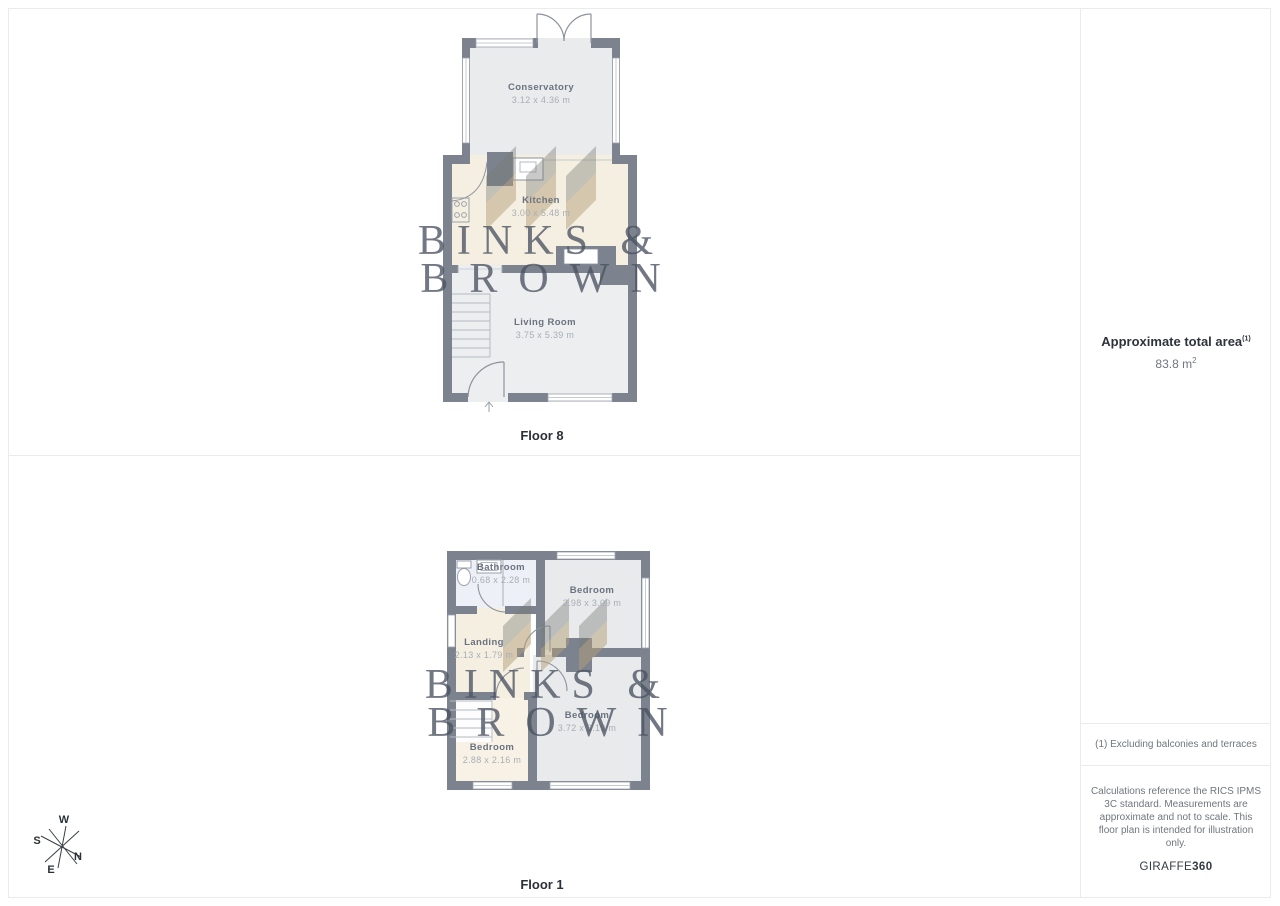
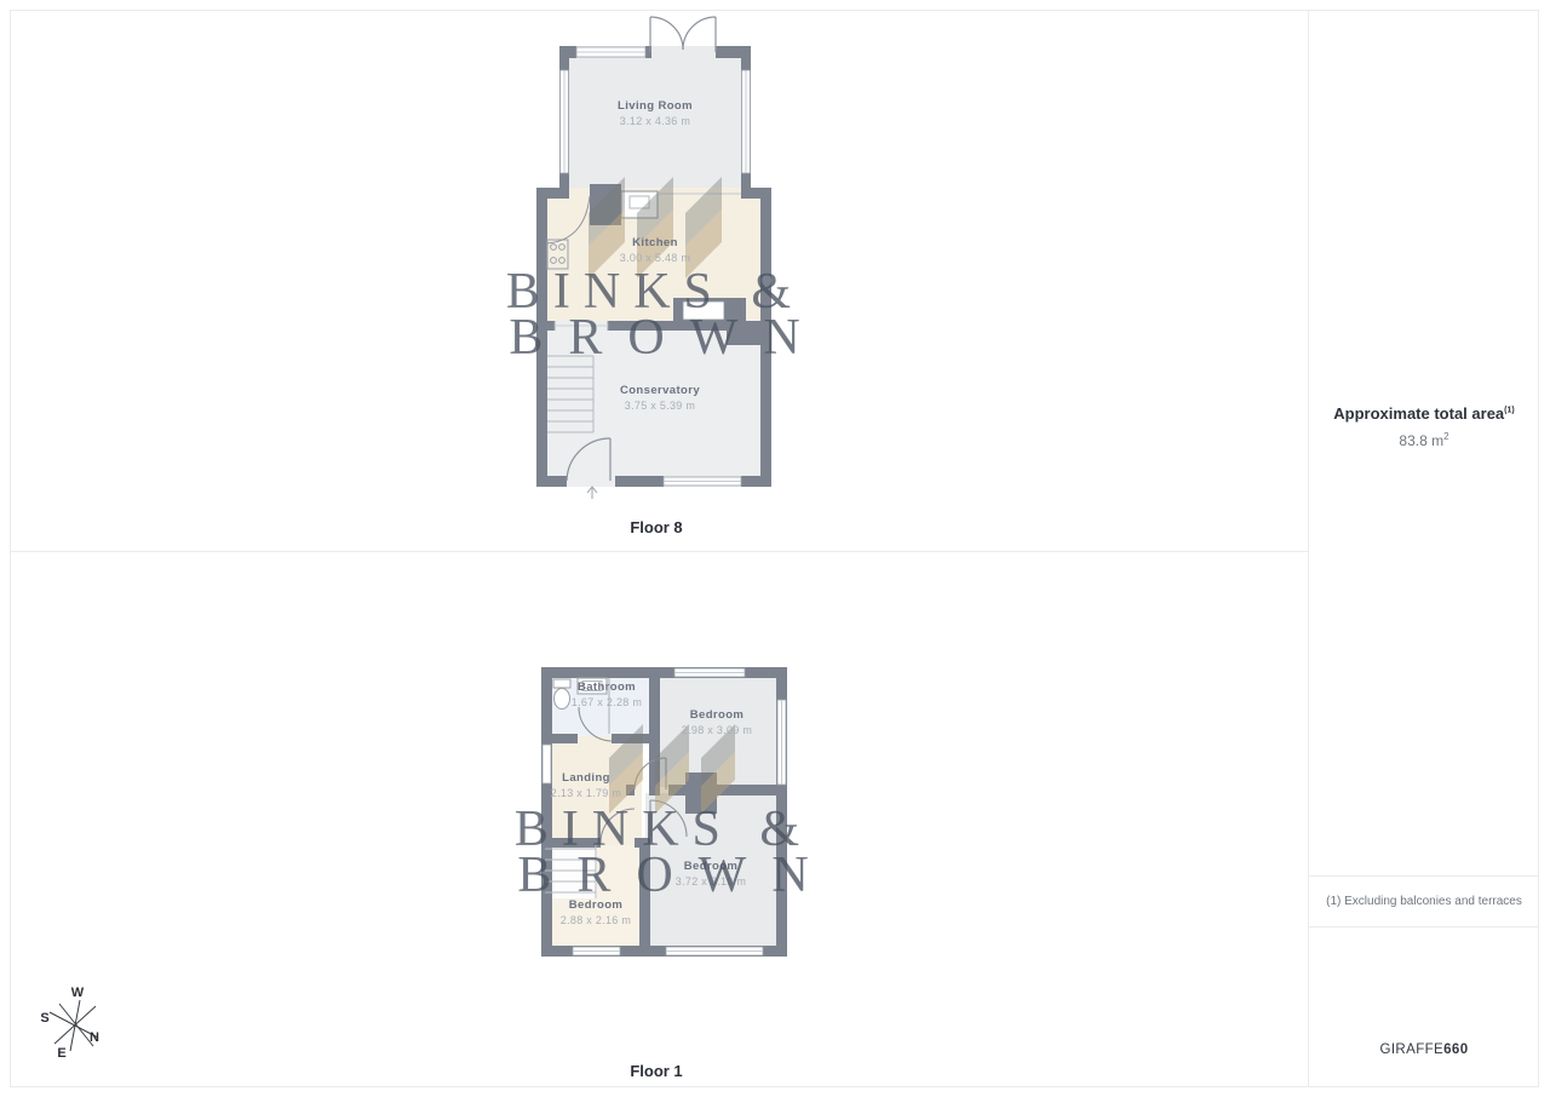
  W
  S
  N
  E
- Conservatory
+ Living Room
  3.12 x 4.36 m
  Kitchen
  3.00 x 5.48 m
- Living Room
+ Conservatory
  3.75 x 5.39 m
  Bathroom
- 0.68 x 2.28 m
+ 1.67 x 2.28 m
  Bedroom
  2.98 x 3.09 m
  Landing
  2.13 x 1.79 m
  Bedroom
  2.88 x 2.16 m
  Bedroom
  3.72 x 3.19 m
  BINKS &
  BROWN
  BINKS &
  BROWN
  Floor 8
  Floor 1
  Approximate total area
  83.8 m2
  (1) Excluding balconies and terraces
- Calculations reference the RICS IPMS 3C standard. Measurements are approximate and not to scale. This floor plan is intended for illustration only.
- GIRAFFE360
+ GIRAFFE660
